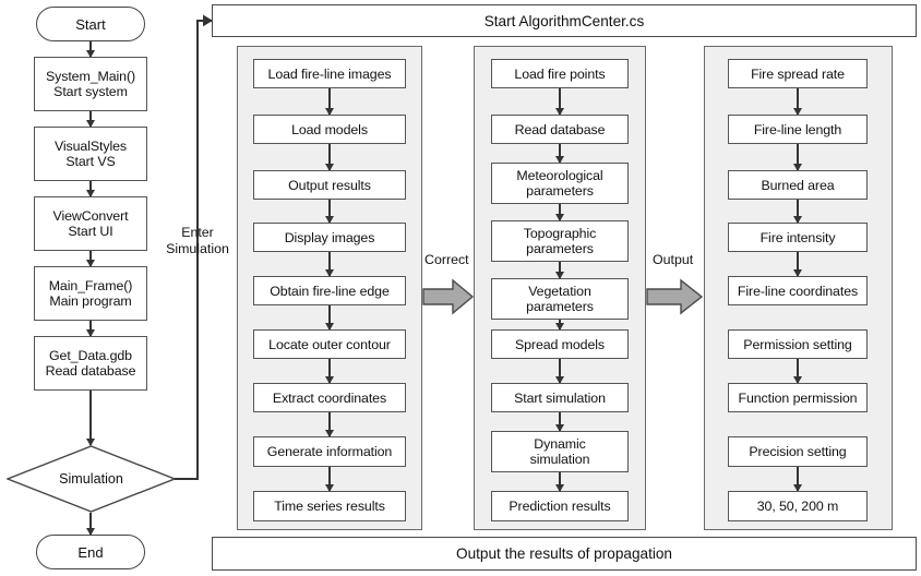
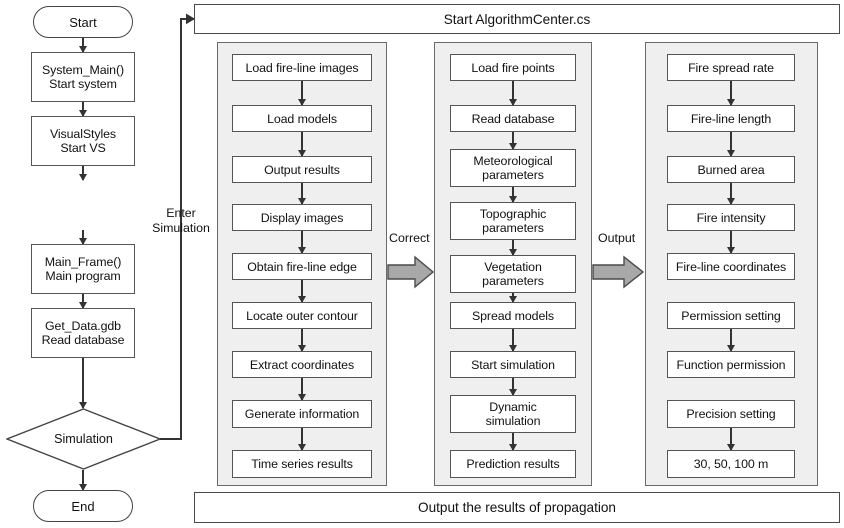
  Start
  System_Main()
  Start system
  VisualStyles
  Start VS
- ViewConvert
- Start UI
  Main_Frame()
  Main program
  Get_Data.gdb
  Read database
  Simulation
  End
  Enter
  Simulation
  Start AlgorithmCenter.cs
  Output the results of propagation
  Load fire-line images
  Load models
  Output results
  Display images
  Obtain fire-line edge
  Locate outer contour
  Extract coordinates
  Generate information
  Time series results
  Load fire points
  Read database
  Meteorological
  parameters
  Topographic
  parameters
  Vegetation
  parameters
  Spread models
  Start simulation
  Dynamic
  simulation
  Prediction results
  Fire spread rate
  Fire-line length
  Burned area
  Fire intensity
  Fire-line coordinates
  Permission setting
  Function permission
  Precision setting
- 30, 50, 200 m
+ 30, 50, 100 m
  Correct
  Output
